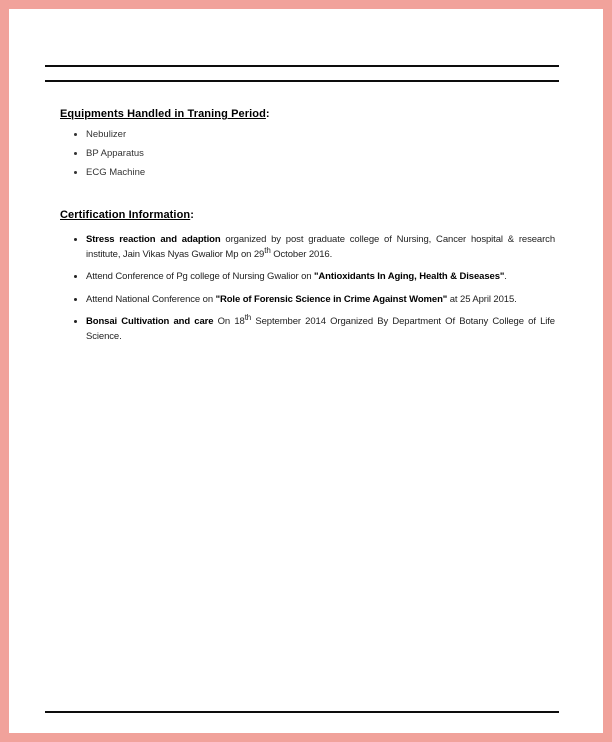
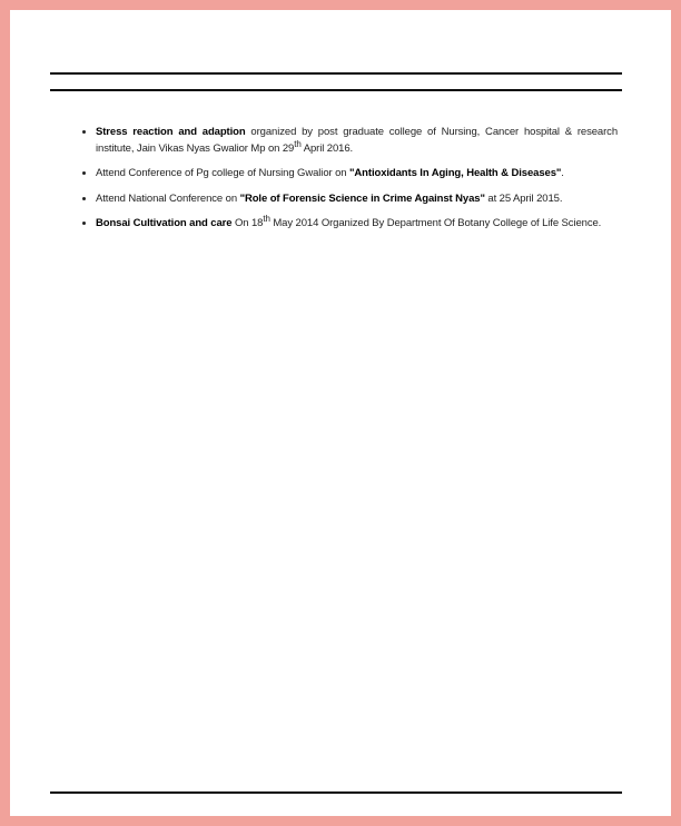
- Equipments Handled in Traning Period:
- Nebulizer
- BP Apparatus
- ECG Machine
- Certification Information:
- Stress reaction and adaption organized by post graduate college of Nursing, Cancer hospital & research institute, Jain Vikas Nyas Gwalior Mp on 29th October 2016.
+ Stress reaction and adaption organized by post graduate college of Nursing, Cancer hospital & research institute, Jain Vikas Nyas Gwalior Mp on 29th April 2016.
  Attend Conference of Pg college of Nursing Gwalior on "Antioxidants In Aging, Health & Diseases".
- Attend National Conference on "Role of Forensic Science in Crime Against Women" at 25 April 2015.
+ Attend National Conference on "Role of Forensic Science in Crime Against Nyas" at 25 April 2015.
- Bonsai Cultivation and care On 18th September 2014 Organized By Department Of Botany College of Life Science.
+ Bonsai Cultivation and care On 18th May 2014 Organized By Department Of Botany College of Life Science.
